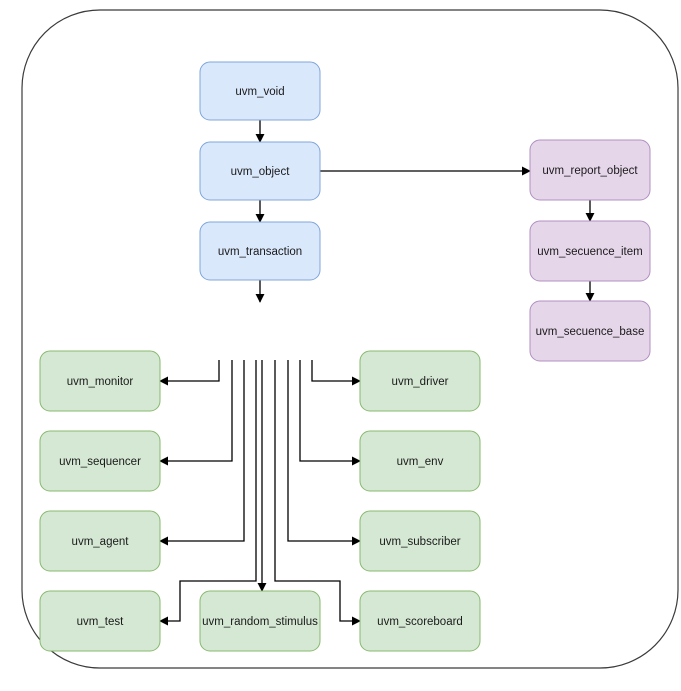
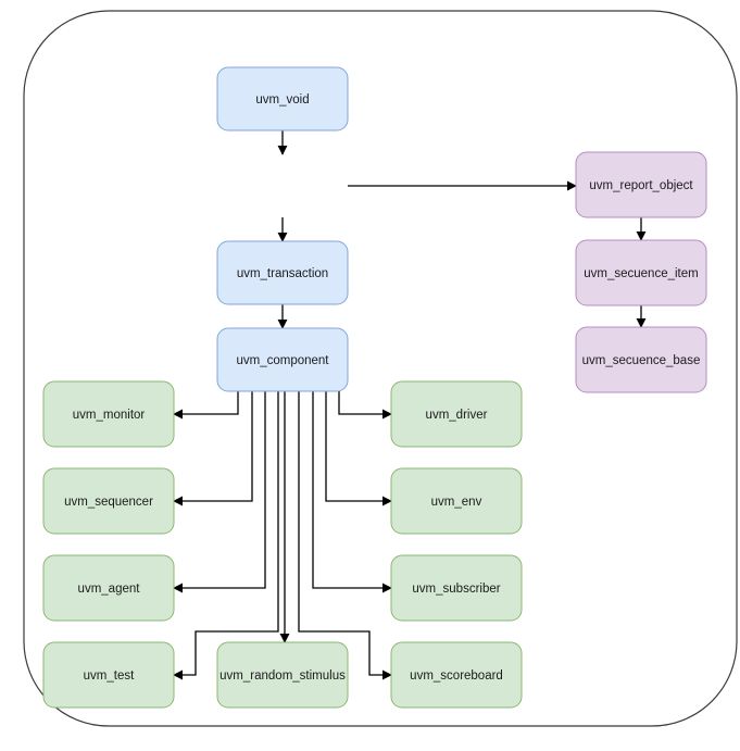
  uvm_void
- uvm_object
  uvm_transaction
+ uvm_component
  uvm_report_object
  uvm_secuence_item
  uvm_secuence_base
  uvm_monitor
  uvm_sequencer
  uvm_agent
  uvm_test
  uvm_driver
  uvm_env
  uvm_subscriber
  uvm_scoreboard
  uvm_random_stimulus
